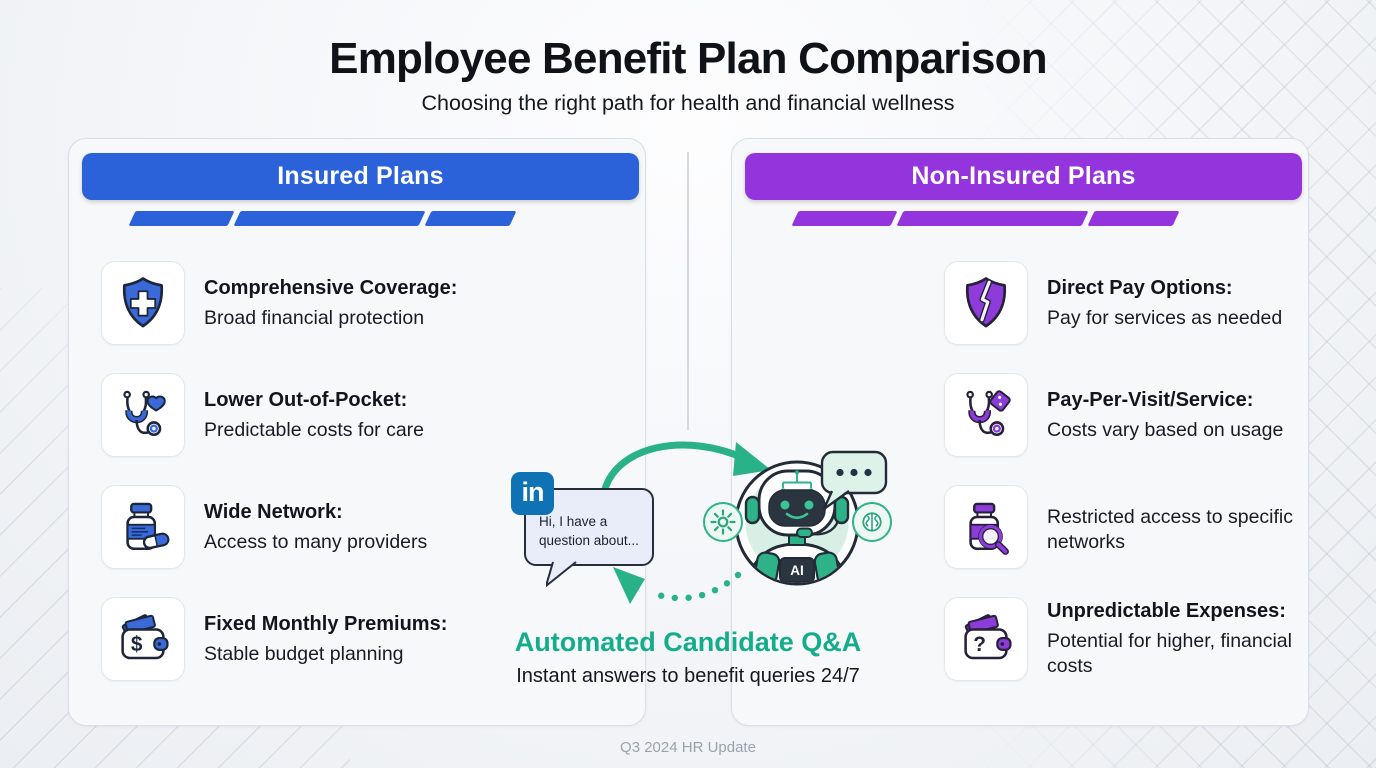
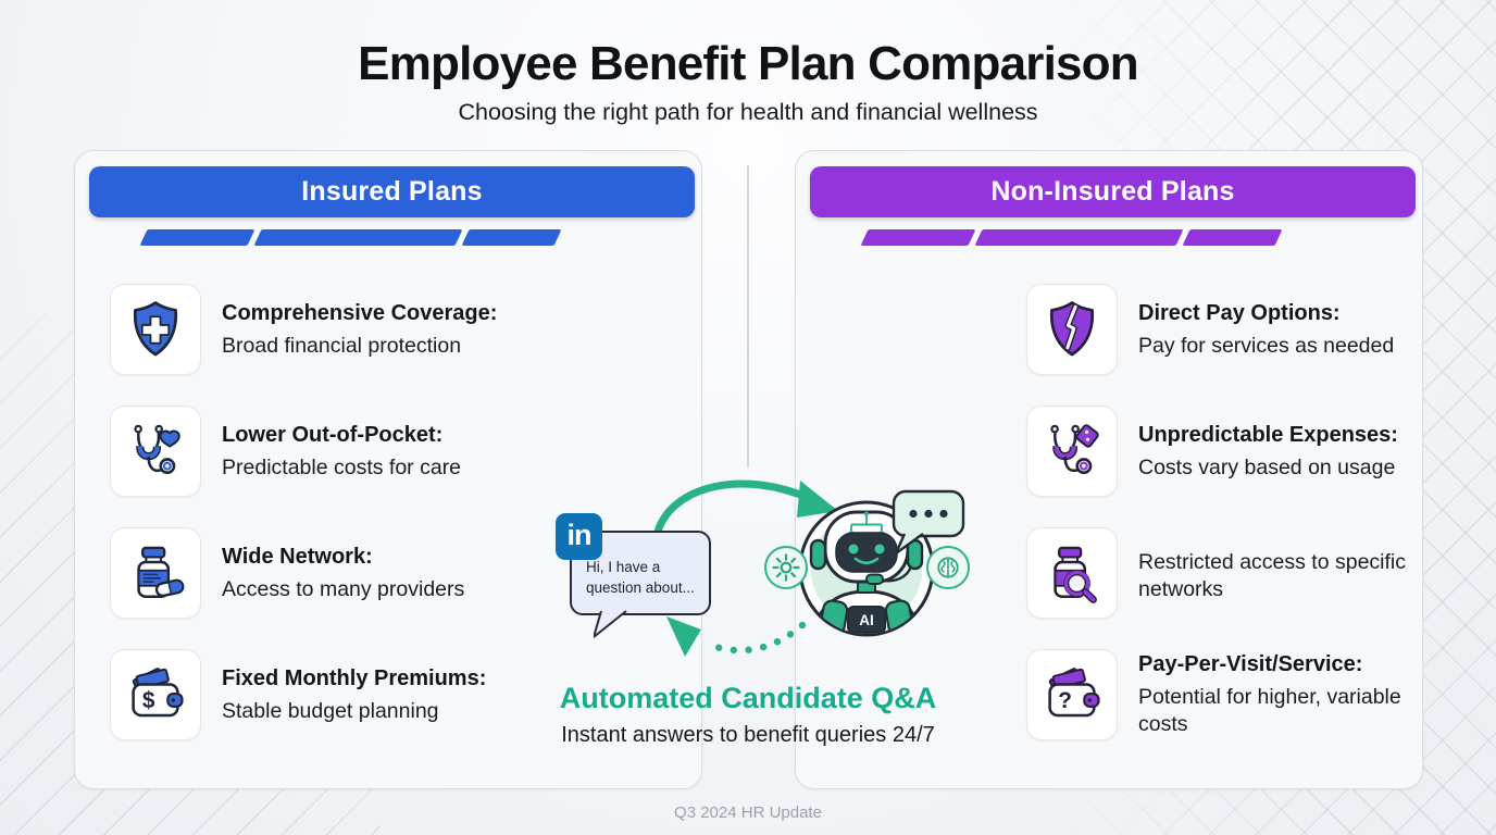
  Employee Benefit Plan Comparison
  Choosing the right path for health and financial wellness
  Insured Plans
  Comprehensive Coverage:
  Broad financial protection
  Lower Out-of-Pocket:
  Predictable costs for care
  Wide Network:
  Access to many providers
  $
  Fixed Monthly Premiums:
  Stable budget planning
  Non-Insured Plans
  Direct Pay Options:
  Pay for services as needed
- Pay-Per-Visit/Service:
+ Unpredictable Expenses:
  Costs vary based on usage
  Restricted access to specific networks
  ?
- Unpredictable Expenses:
+ Pay-Per-Visit/Service:
- Potential for higher, financial costs
+ Potential for higher, variable costs
  AI
  in
  Hi, I have a question about...
  Automated Candidate Q&A
  Instant answers to benefit queries 24/7
  Q3 2024 HR Update
